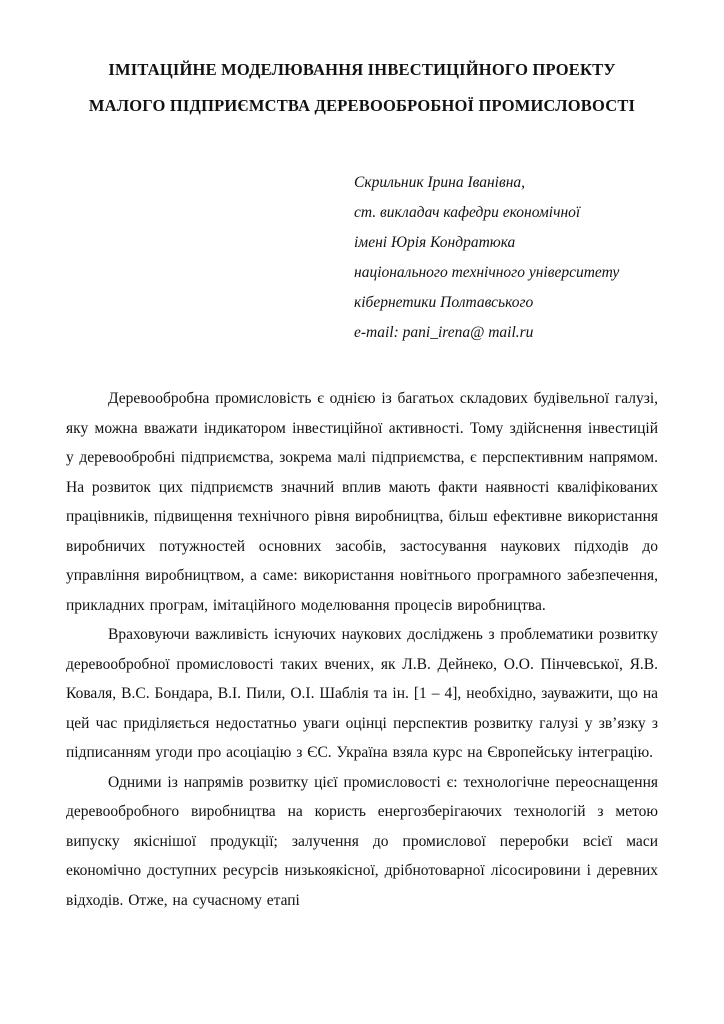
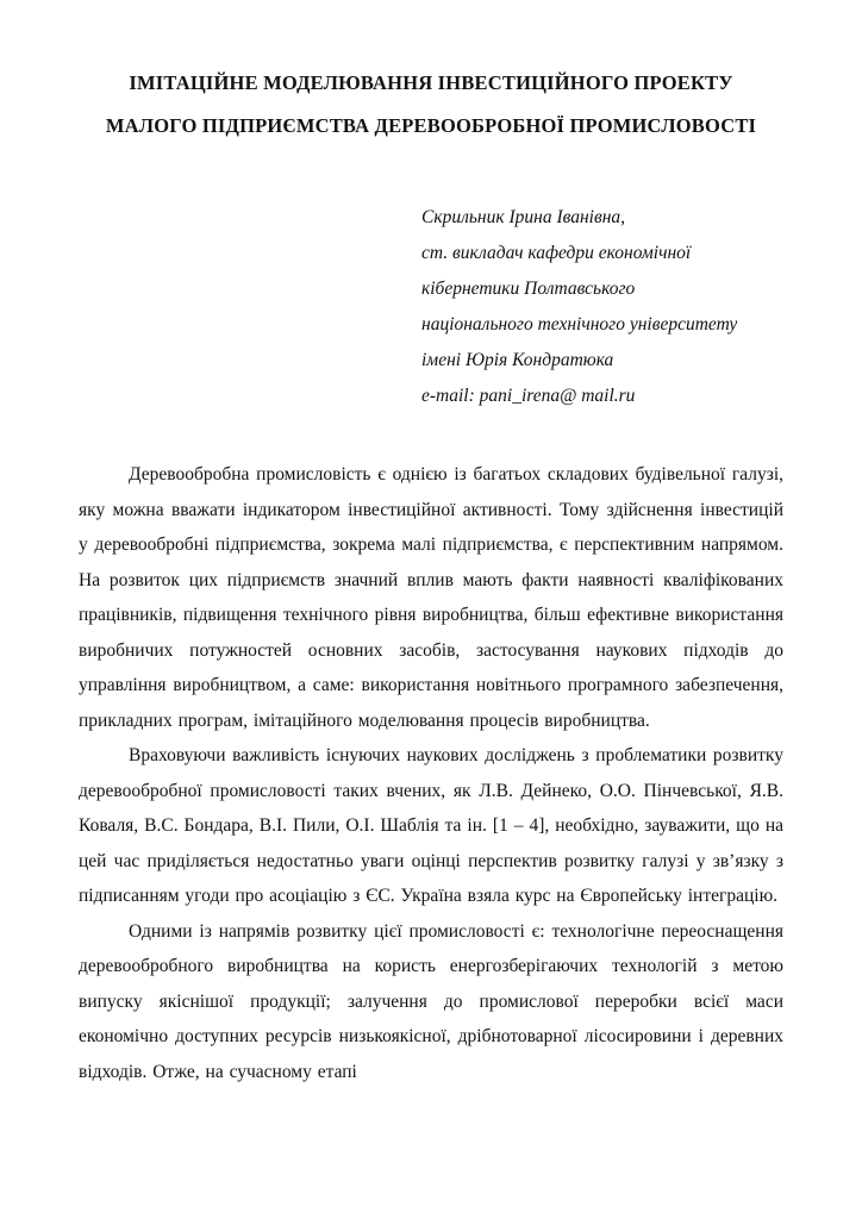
  ІМІТАЦІЙНЕ МОДЕЛЮВАННЯ ІНВЕСТИЦІЙНОГО ПРОЕКТУ
  МАЛОГО ПІДПРИЄМСТВА ДЕРЕВООБРОБНОЇ ПРОМИСЛОВОСТІ
  Скрильник Ірина Іванівна,
  ст. викладач кафедри економічної
- імені Юрія Кондратюка
+ кібернетики Полтавського
  національного технічного університету
- кібернетики Полтавського
+ імені Юрія Кондратюка
  e-mail: pani_irena@ mail.ru
  Деревообробна промисловість є однією із багатьох складових будівельної галузі, яку можна вважати індикатором інвестиційної активності. Тому здійснення інвестицій у деревообробні підприємства, зокрема малі підприємства, є перспективним напрямом. На розвиток цих підприємств значний вплив мають факти наявності кваліфікованих працівників, підвищення технічного рівня виробництва, більш ефективне використання виробничих потужностей основних засобів, застосування наукових підходів до управління виробництвом, а саме: використання новітнього програмного забезпечення, прикладних програм, імітаційного моделювання процесів виробництва.
  Враховуючи важливість існуючих наукових досліджень з проблематики розвитку деревообробної промисловості таких вчених, як Л.В. Дейнеко, О.О. Пінчевської, Я.В. Коваля, В.С. Бондара, В.І. Пили, О.І. Шаблія та ін. [1 – 4], необхідно, зауважити, що на цей час приділяється недостатньо уваги оцінці перспектив розвитку галузі у зв’язку з підписанням угоди про асоціацію з ЄС. Україна взяла курс на Європейську інтеграцію.
  Одними із напрямів розвитку цієї промисловості є: технологічне переоснащення деревообробного виробництва на користь енергозберігаючих технологій з метою випуску якіснішої продукції; залучення до промислової переробки всієї маси економічно доступних ресурсів низькоякісної, дрібнотоварної лісосировини і деревних відходів. Отже, на сучасному етапі
